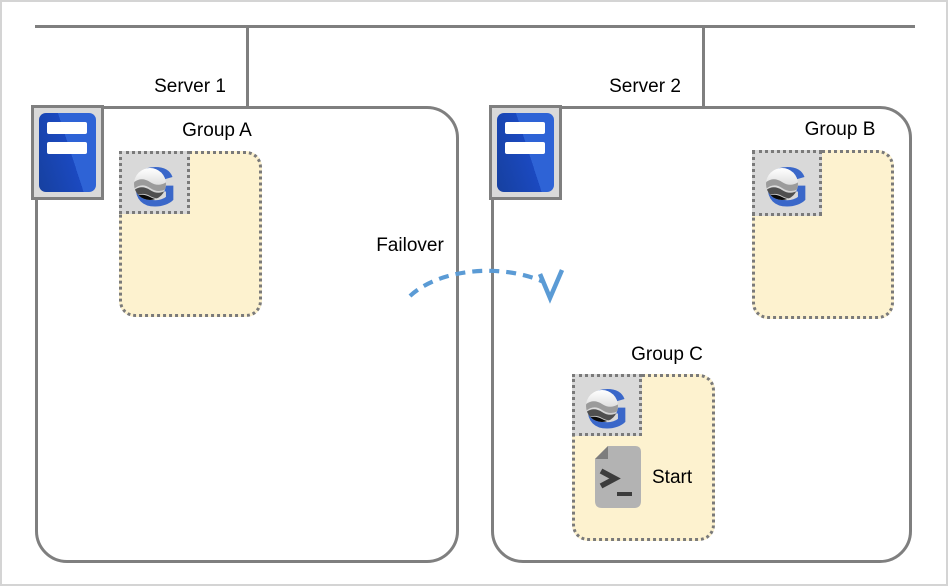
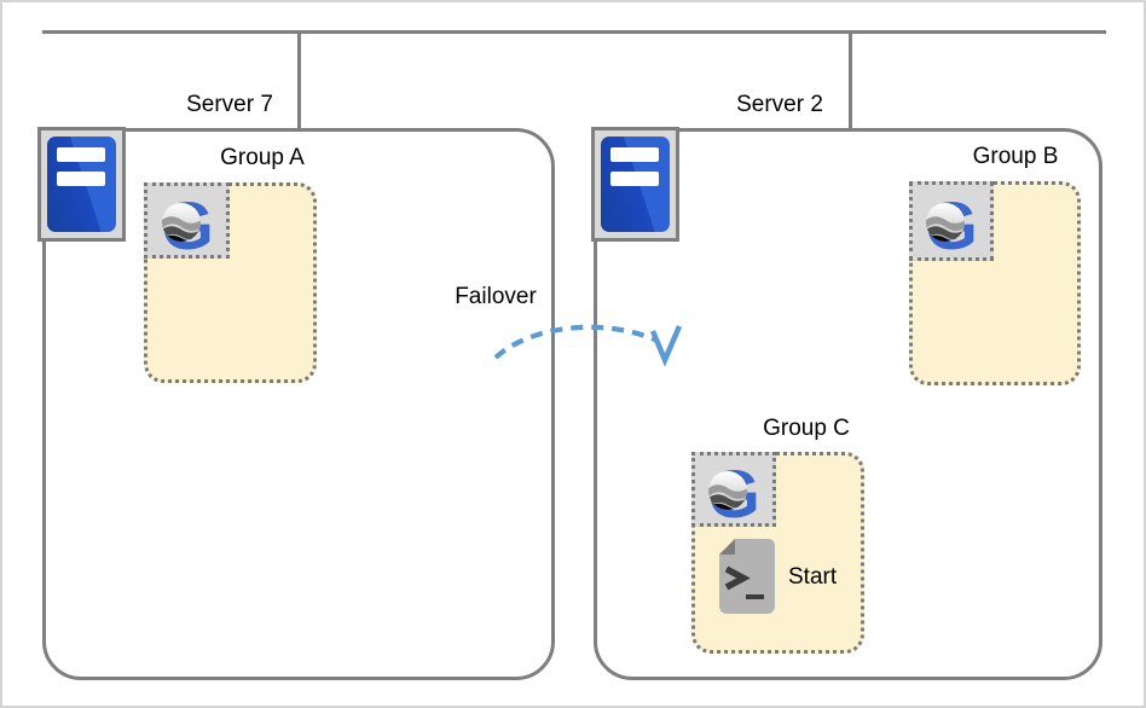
- Server 1
+ Server 7
  Server 2
  Group A
  Group B
  Group C
  Start
  Failover
